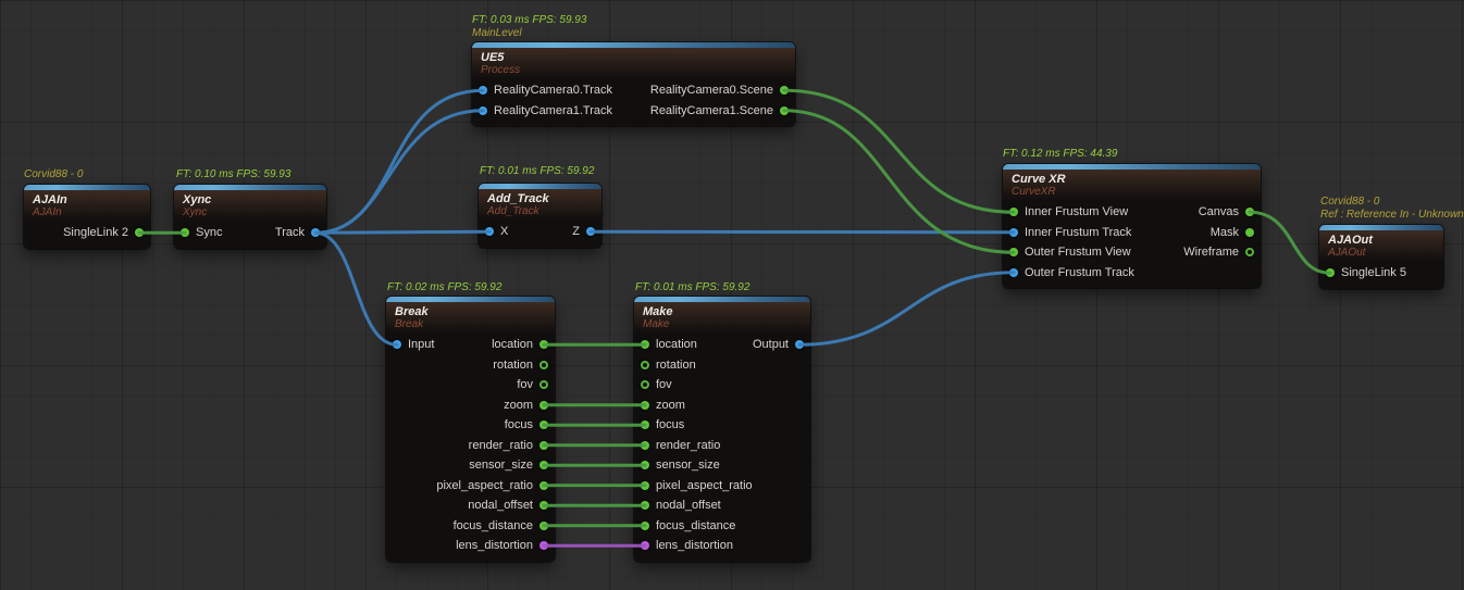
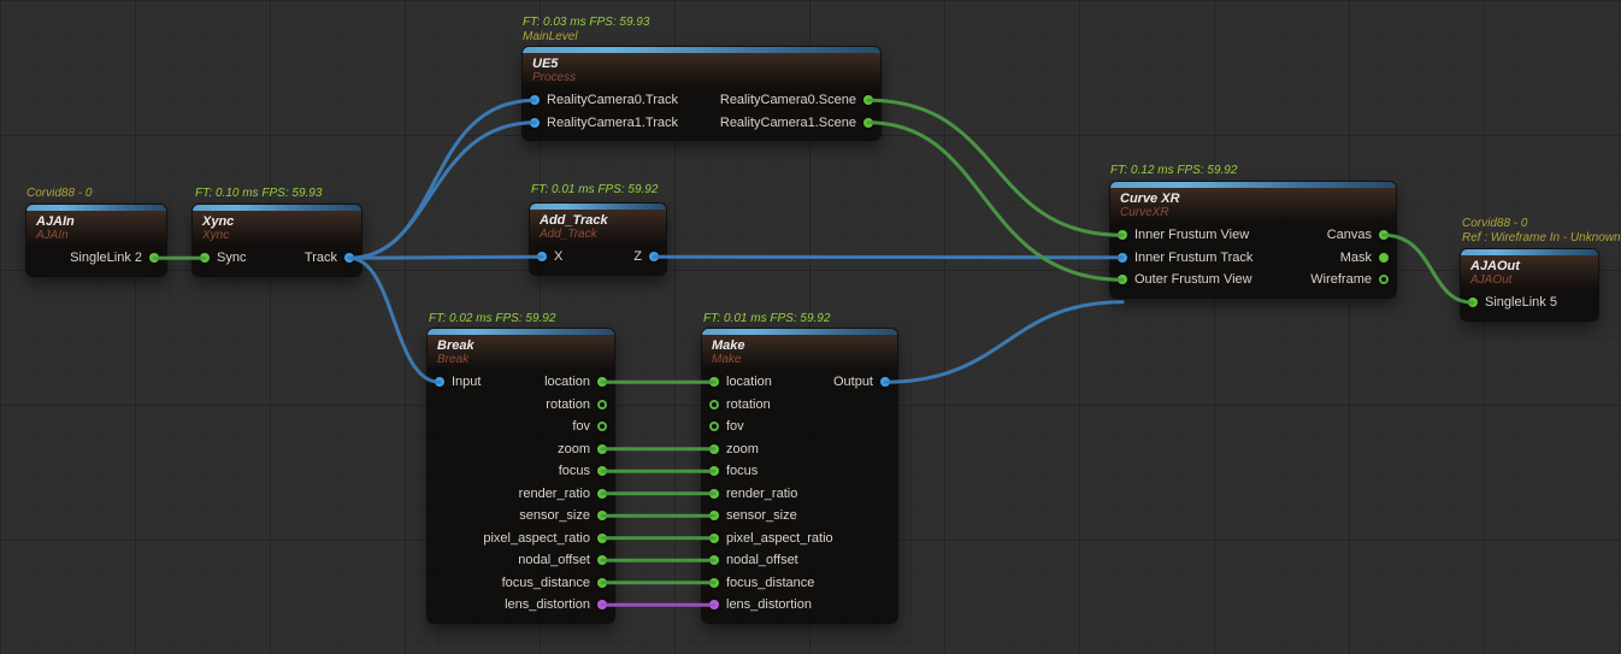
  Corvid88 - 0
  FT: 0.10 ms FPS: 59.93
  FT: 0.03 ms FPS: 59.93
  MainLevel
  FT: 0.01 ms FPS: 59.92
  FT: 0.02 ms FPS: 59.92
  FT: 0.01 ms FPS: 59.92
- FT: 0.12 ms FPS: 44.39
+ FT: 0.12 ms FPS: 59.92
  Corvid88 - 0
- Ref : Reference In - Unknown
+ Ref : Wireframe In - Unknown
  AJAIn
  AJAIn
  SingleLink 2
  Xync
  Xync
  Sync
  Track
  UE5
  Process
  RealityCamera0.Track
  RealityCamera0.Scene
  RealityCamera1.Track
  RealityCamera1.Scene
  Add_Track
  Add_Track
  X
  Z
  Break
  Break
  Input
  location
  rotation
  fov
  zoom
  focus
  render_ratio
  sensor_size
  pixel_aspect_ratio
  nodal_offset
  focus_distance
  lens_distortion
  Make
  Make
  location
  Output
  rotation
  fov
  zoom
  focus
  render_ratio
  sensor_size
  pixel_aspect_ratio
  nodal_offset
  focus_distance
  lens_distortion
  Curve XR
  CurveXR
  Inner Frustum View
  Canvas
  Inner Frustum Track
  Mask
  Outer Frustum View
  Wireframe
- Outer Frustum Track
  AJAOut
  AJAOut
  SingleLink 5
